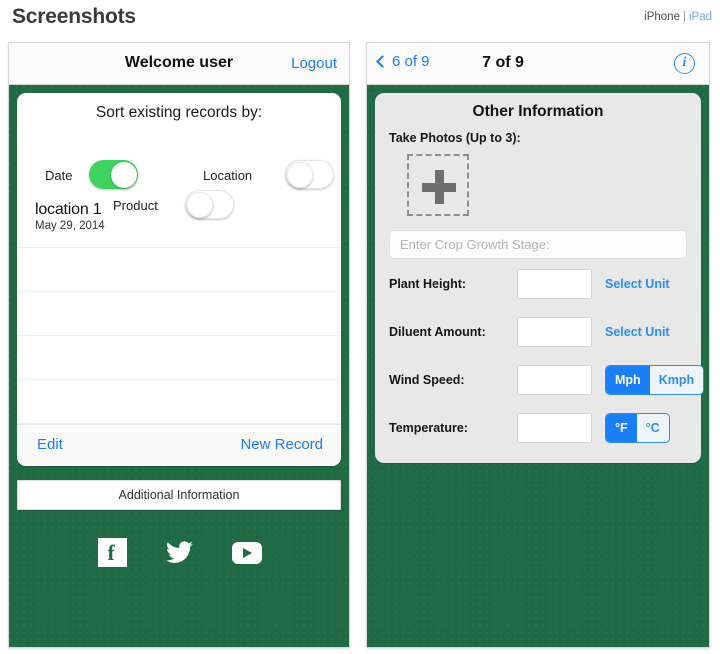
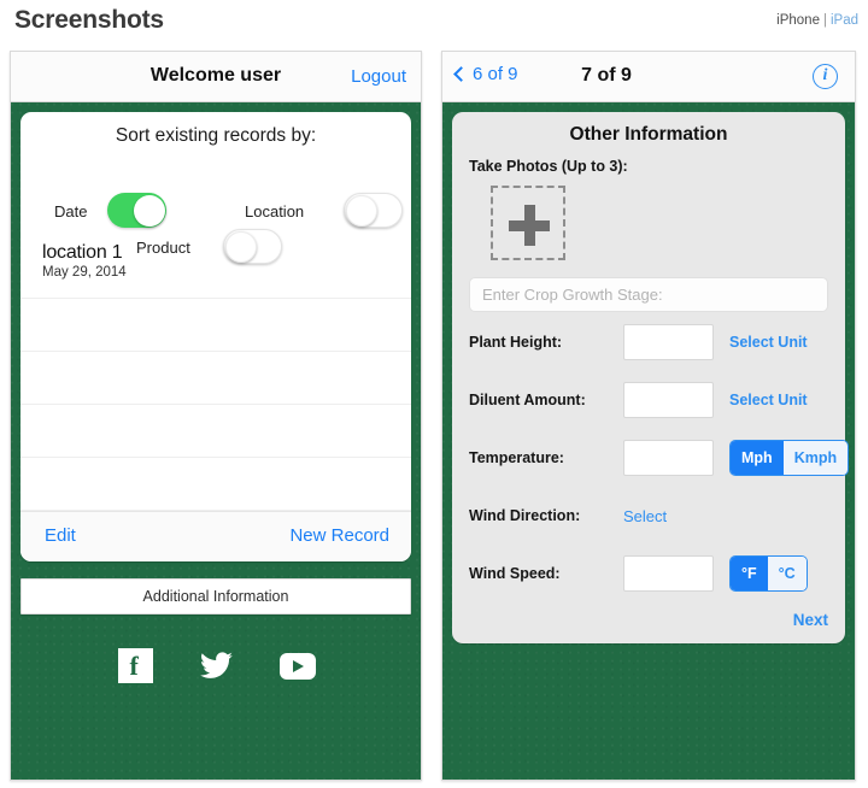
  Screenshots
  iPhone | iPad
  Welcome user
  Logout
  Sort existing records by:
  Date
  Location
  Product
  location 1
  May 29, 2014
  Edit
  New Record
  Additional Information
  f
  6 of 9
  7 of 9
  i
  Other Information
  Take Photos (Up to 3):
  Enter Crop Growth Stage:
  Plant Height:
  Select Unit
  Diluent Amount:
  Select Unit
- Wind Speed:
+ Temperature:
  Mph
  Kmph
+ Wind Direction:
+ Select
- Temperature:
+ Wind Speed:
  °F
  °C
+ Next
